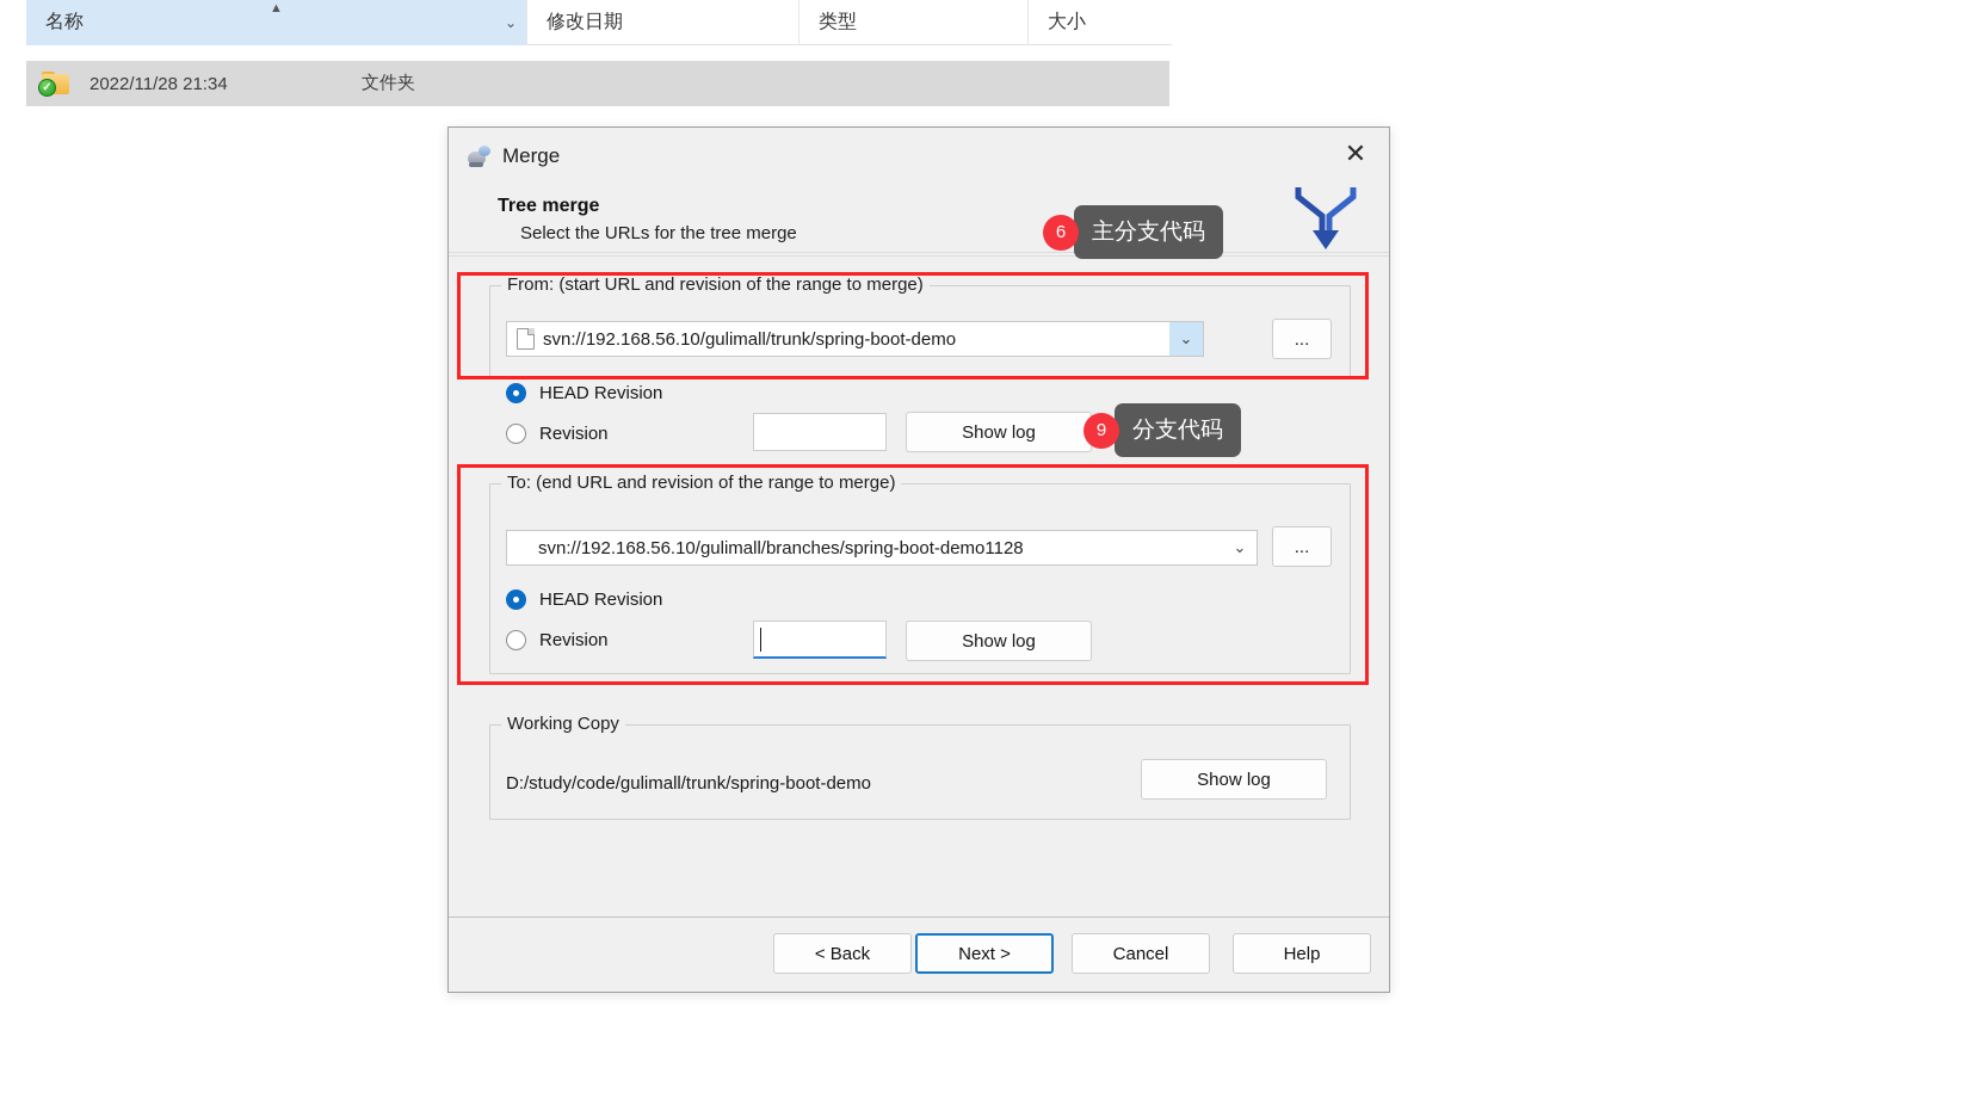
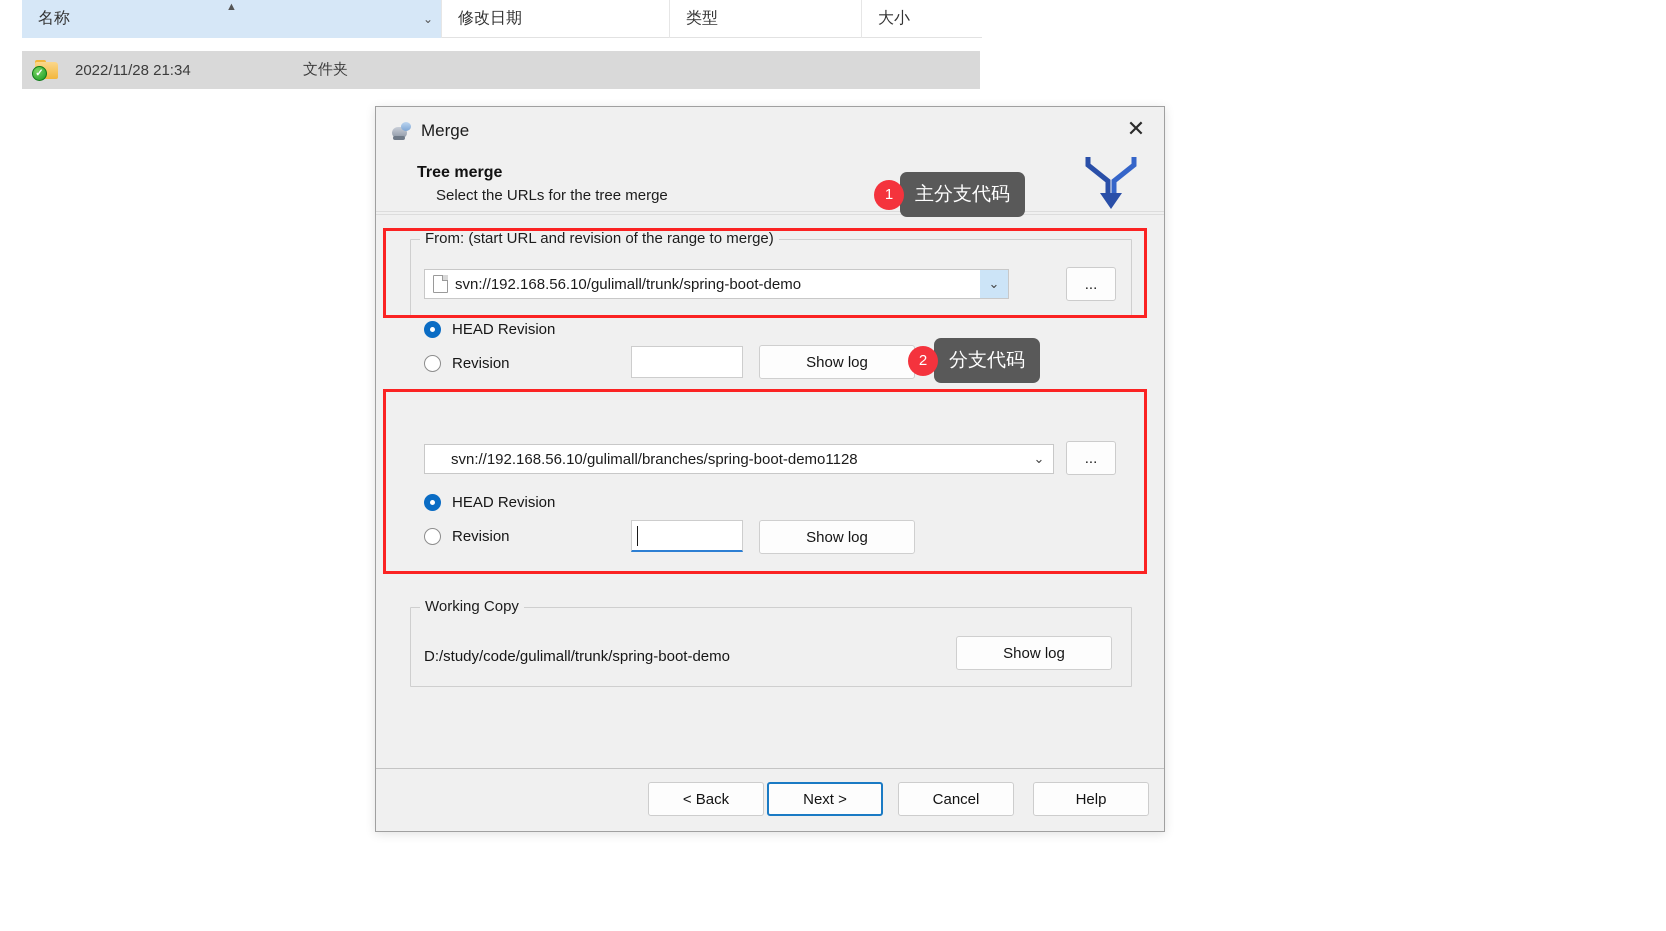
  ▲
  名称
  ⌄
  修改日期
  类型
  大小
  ✓
  2022/11/28 21:34
  文件夹
  Merge
  ✕
  Tree merge
  Select the URLs for the tree merge
  From: (start URL and revision of the range to merge)
  svn://192.168.56.10/gulimall/trunk/spring-boot-demo
  ⌄
  ...
  HEAD Revision
  Revision
  Show log
- To: (end URL and revision of the range to merge)
  svn://192.168.56.10/gulimall/branches/spring-boot-demo1128
  ⌄
  ...
  HEAD Revision
  Revision
  Show log
  Working Copy
  D:/study/code/gulimall/trunk/spring-boot-demo
  Show log
  < Back
  Next >
  Cancel
  Help
- 6
+ 1
  主分支代码
- 9
+ 2
  分支代码
